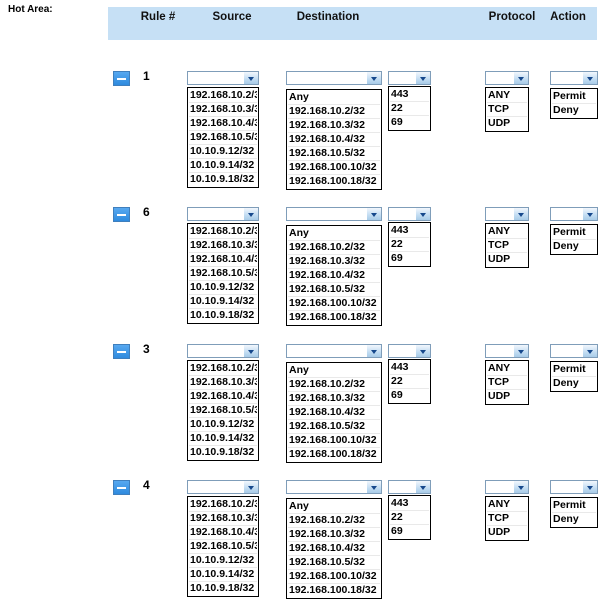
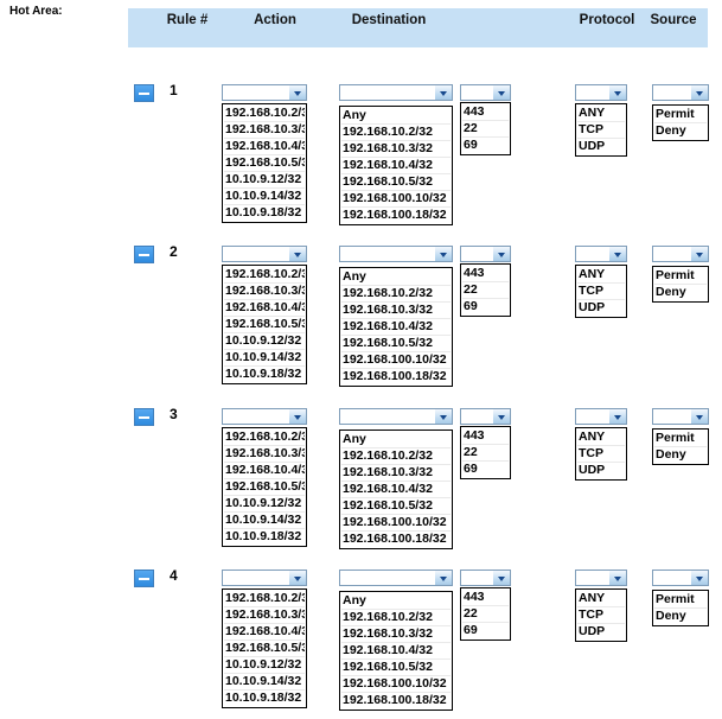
  Hot Area:
  Rule #
- Source
+ Action
  Destination
  Protocol
- Action
+ Source
  1
  192.168.10.2/
  192.168.10.3/
  192.168.10.4/
  192.168.10.5/
  10.10.9.12/32
  10.10.9.14/32
  10.10.9.18/32
  Any
  192.168.10.2/32
  192.168.10.3/32
  192.168.10.4/32
  192.168.10.5/32
  192.168.100.10/32
  192.168.100.18/32
  443
  22
  69
  ANY
  TCP
  UDP
  Permit
  Deny
- 6
+ 2
  192.168.10.2/
  192.168.10.3/
  192.168.10.4/
  192.168.10.5/
  10.10.9.12/32
  10.10.9.14/32
  10.10.9.18/32
  Any
  192.168.10.2/32
  192.168.10.3/32
  192.168.10.4/32
  192.168.10.5/32
  192.168.100.10/32
  192.168.100.18/32
  443
  22
  69
  ANY
  TCP
  UDP
  Permit
  Deny
  3
  192.168.10.2/
  192.168.10.3/
  192.168.10.4/
  192.168.10.5/
  10.10.9.12/32
  10.10.9.14/32
  10.10.9.18/32
  Any
  192.168.10.2/32
  192.168.10.3/32
  192.168.10.4/32
  192.168.10.5/32
  192.168.100.10/32
  192.168.100.18/32
  443
  22
  69
  ANY
  TCP
  UDP
  Permit
  Deny
  4
  192.168.10.2/
  192.168.10.3/
  192.168.10.4/
  192.168.10.5/
  10.10.9.12/32
  10.10.9.14/32
  10.10.9.18/32
  Any
  192.168.10.2/32
  192.168.10.3/32
  192.168.10.4/32
  192.168.10.5/32
  192.168.100.10/32
  192.168.100.18/32
  443
  22
  69
  ANY
  TCP
  UDP
  Permit
  Deny
